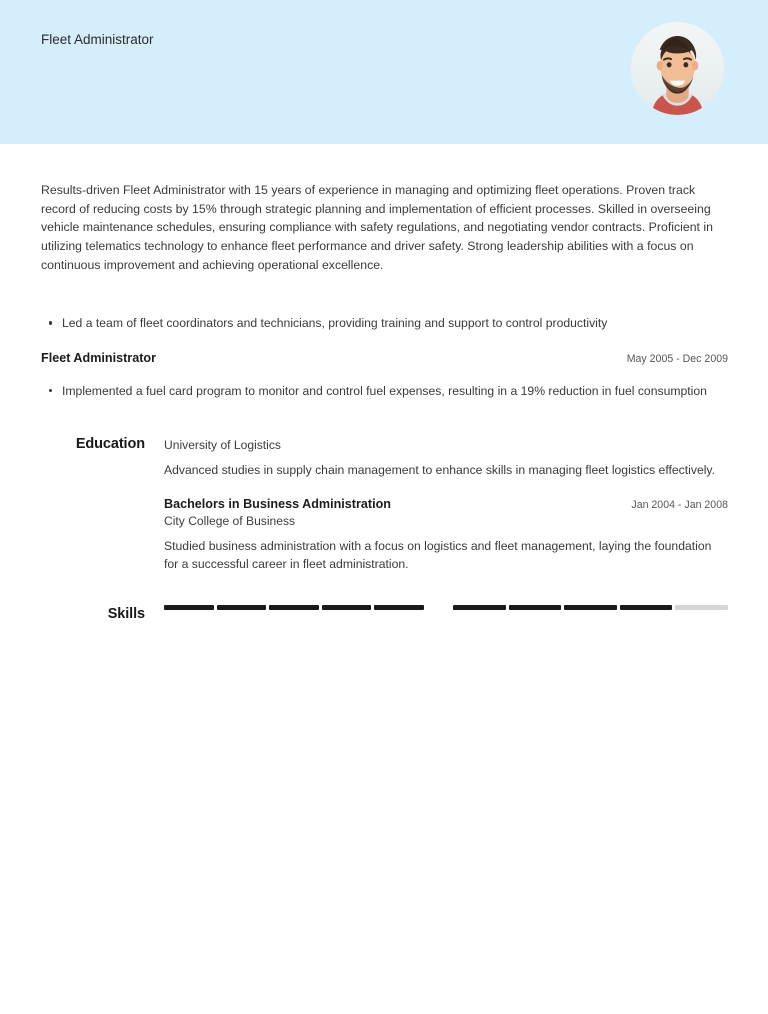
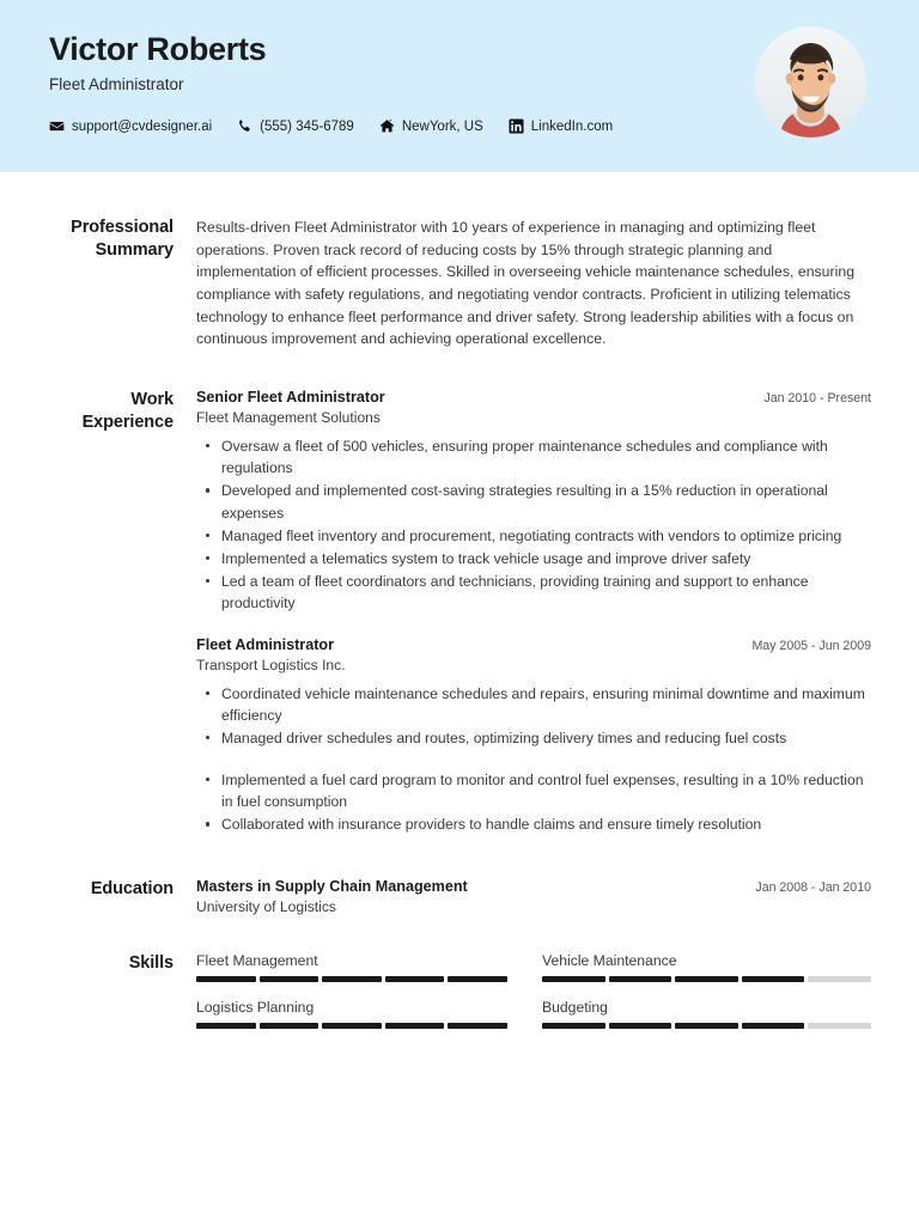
+ Victor Roberts
  Fleet Administrator
+ support@cvdesigner.ai
+ (555) 345-6789
+ NewYork, US
+ LinkedIn.com
+ Professional Summary
- Results-driven Fleet Administrator with 15 years of experience in managing and optimizing fleet operations. Proven track record of reducing costs by 15% through strategic planning and implementation of efficient processes. Skilled in overseeing vehicle maintenance schedules, ensuring compliance with safety regulations, and negotiating vendor contracts. Proficient in utilizing telematics technology to enhance fleet performance and driver safety. Strong leadership abilities with a focus on continuous improvement and achieving operational excellence.
+ Results-driven Fleet Administrator with 10 years of experience in managing and optimizing fleet operations. Proven track record of reducing costs by 15% through strategic planning and implementation of efficient processes. Skilled in overseeing vehicle maintenance schedules, ensuring compliance with safety regulations, and negotiating vendor contracts. Proficient in utilizing telematics technology to enhance fleet performance and driver safety. Strong leadership abilities with a focus on continuous improvement and achieving operational excellence.
+ Work Experience
+ Senior Fleet Administrator
+ Jan 2010 - Present
+ Fleet Management Solutions
+ Oversaw a fleet of 500 vehicles, ensuring proper maintenance schedules and compliance with regulations
+ Developed and implemented cost-saving strategies resulting in a 15% reduction in operational expenses
+ Managed fleet inventory and procurement, negotiating contracts with vendors to optimize pricing
+ Implemented a telematics system to track vehicle usage and improve driver safety
- Led a team of fleet coordinators and technicians, providing training and support to control productivity
+ Led a team of fleet coordinators and technicians, providing training and support to enhance productivity
  Fleet Administrator
- May 2005 - Dec 2009
+ May 2005 - Jun 2009
+ Transport Logistics Inc.
+ Coordinated vehicle maintenance schedules and repairs, ensuring minimal downtime and maximum efficiency
+ Managed driver schedules and routes, optimizing delivery times and reducing fuel costs
- Implemented a fuel card program to monitor and control fuel expenses, resulting in a 19% reduction in fuel consumption
+ Implemented a fuel card program to monitor and control fuel expenses, resulting in a 10% reduction in fuel consumption
+ Collaborated with insurance providers to handle claims and ensure timely resolution
  Education
+ Masters in Supply Chain Management
+ Jan 2008 - Jan 2010
  University of Logistics
- Advanced studies in supply chain management to enhance skills in managing fleet logistics effectively.
- Bachelors in Business Administration
- Jan 2004 - Jan 2008
- City College of Business
- Studied business administration with a focus on logistics and fleet management, laying the foundation for a successful career in fleet administration.
  Skills
+ Fleet Management
+ Vehicle Maintenance
+ Logistics Planning
+ Budgeting
